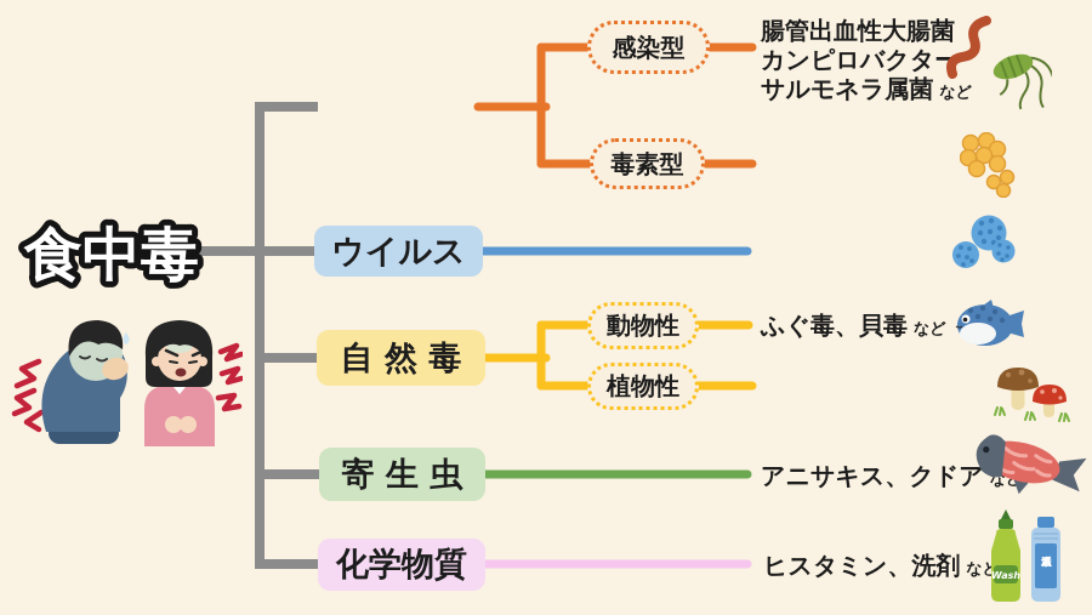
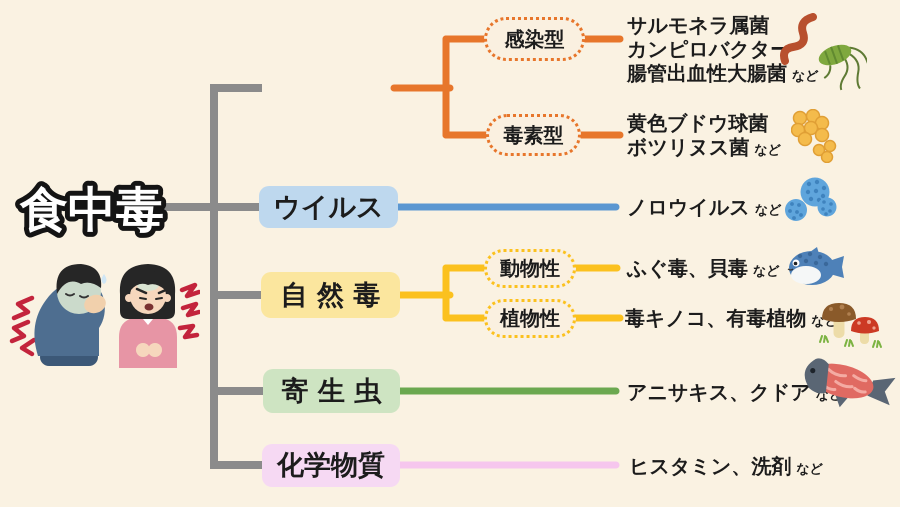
  食中毒
  ウイルス
  自 然 毒
  寄 生 虫
  化学物質
  感染型
  毒素型
  動物性
  植物性
- 腸管出血性大腸菌
+ サルモネラ属菌
  カンピロバクター
- サルモネラ属菌 など
+ 腸管出血性大腸菌 など
+ 黄色ブドウ球菌
+ ボツリヌス菌 など
+ ノロウイルス など
  ふぐ毒、貝毒 など
+ 毒キノコ、有毒植物 など
  アニサキス、クドア な
  ヒスタミン、洗剤 など
- Wash
